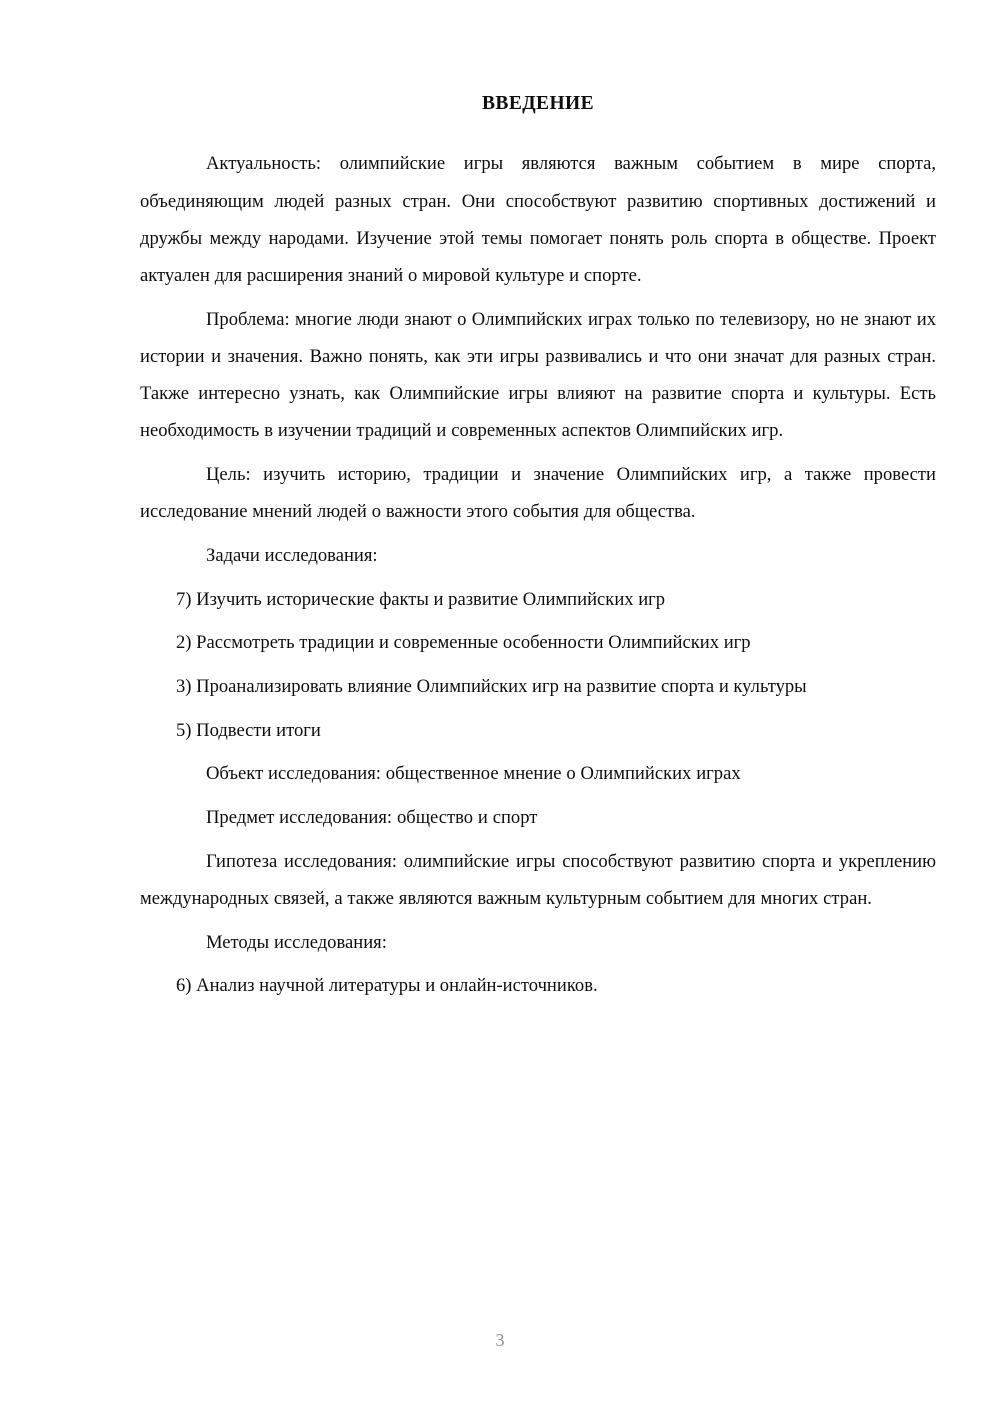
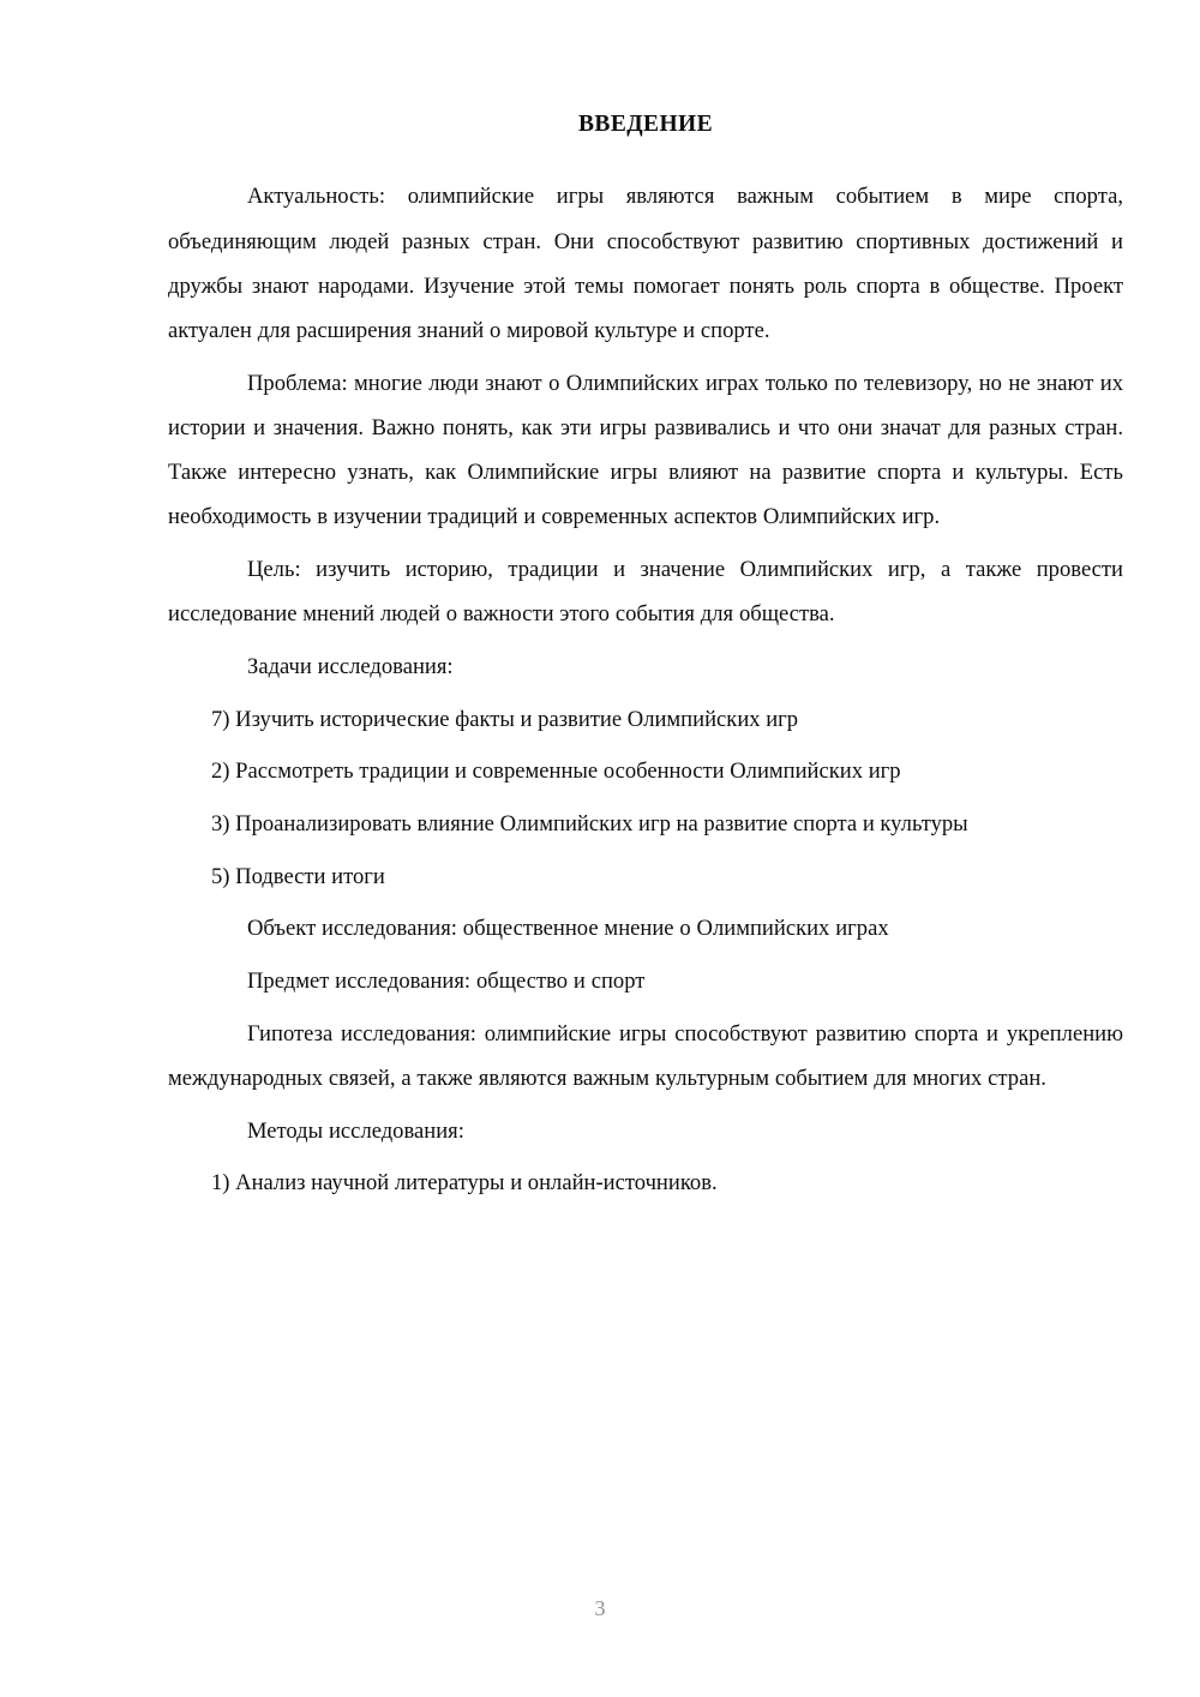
  ВВЕДЕНИЕ
- Актуальность: олимпийские игры являются важным событием в мире спорта, объединяющим людей разных стран. Они способствуют развитию спортивных достижений и дружбы между народами. Изучение этой темы помогает понять роль спорта в обществе. Проект актуален для расширения знаний о мировой культуре и спорте.
+ Актуальность: олимпийские игры являются важным событием в мире спорта, объединяющим людей разных стран. Они способствуют развитию спортивных достижений и дружбы знают народами. Изучение этой темы помогает понять роль спорта в обществе. Проект актуален для расширения знаний о мировой культуре и спорте.
  Проблема: многие люди знают о Олимпийских играх только по телевизору, но не знают их истории и значения. Важно понять, как эти игры развивались и что они значат для разных стран. Также интересно узнать, как Олимпийские игры влияют на развитие спорта и культуры. Есть необходимость в изучении традиций и современных аспектов Олимпийских игр.
  Цель: изучить историю, традиции и значение Олимпийских игр, а также провести исследование мнений людей о важности этого события для общества.
  Задачи исследования:
  7) Изучить исторические факты и развитие Олимпийских игр
  2) Рассмотреть традиции и современные особенности Олимпийских игр
  3) Проанализировать влияние Олимпийских игр на развитие спорта и культуры
  5) Подвести итоги
  Объект исследования: общественное мнение о Олимпийских играх
  Предмет исследования: общество и спорт
  Гипотеза исследования: олимпийские игры способствуют развитию спорта и укреплению международных связей, а также являются важным культурным событием для многих стран.
  Методы исследования:
- 6) Анализ научной литературы и онлайн-источников.
+ 1) Анализ научной литературы и онлайн-источников.
  3
